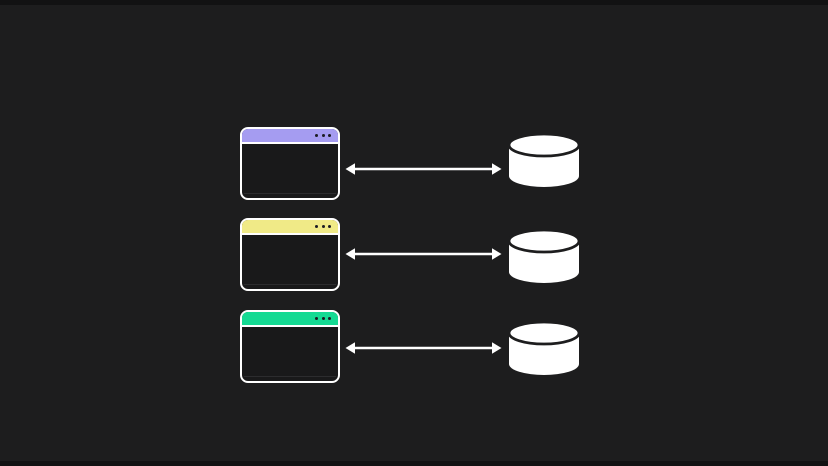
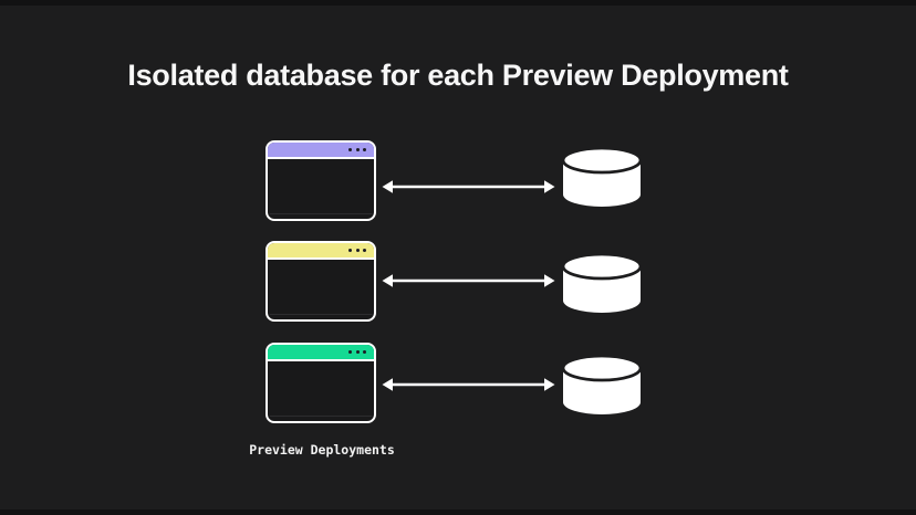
+ Isolated database for each Preview Deployment
+ Preview Deployments
